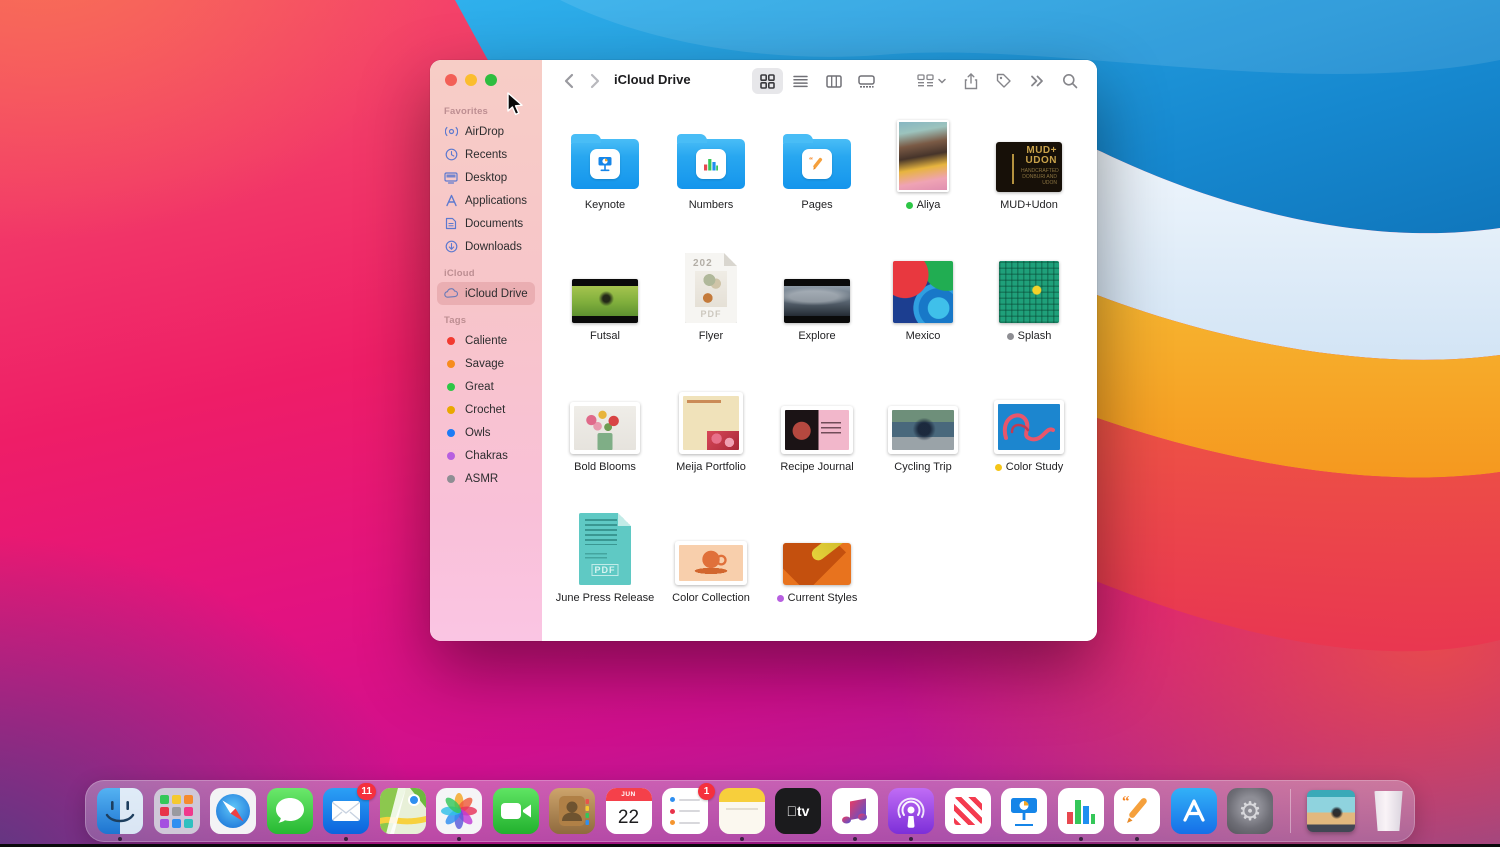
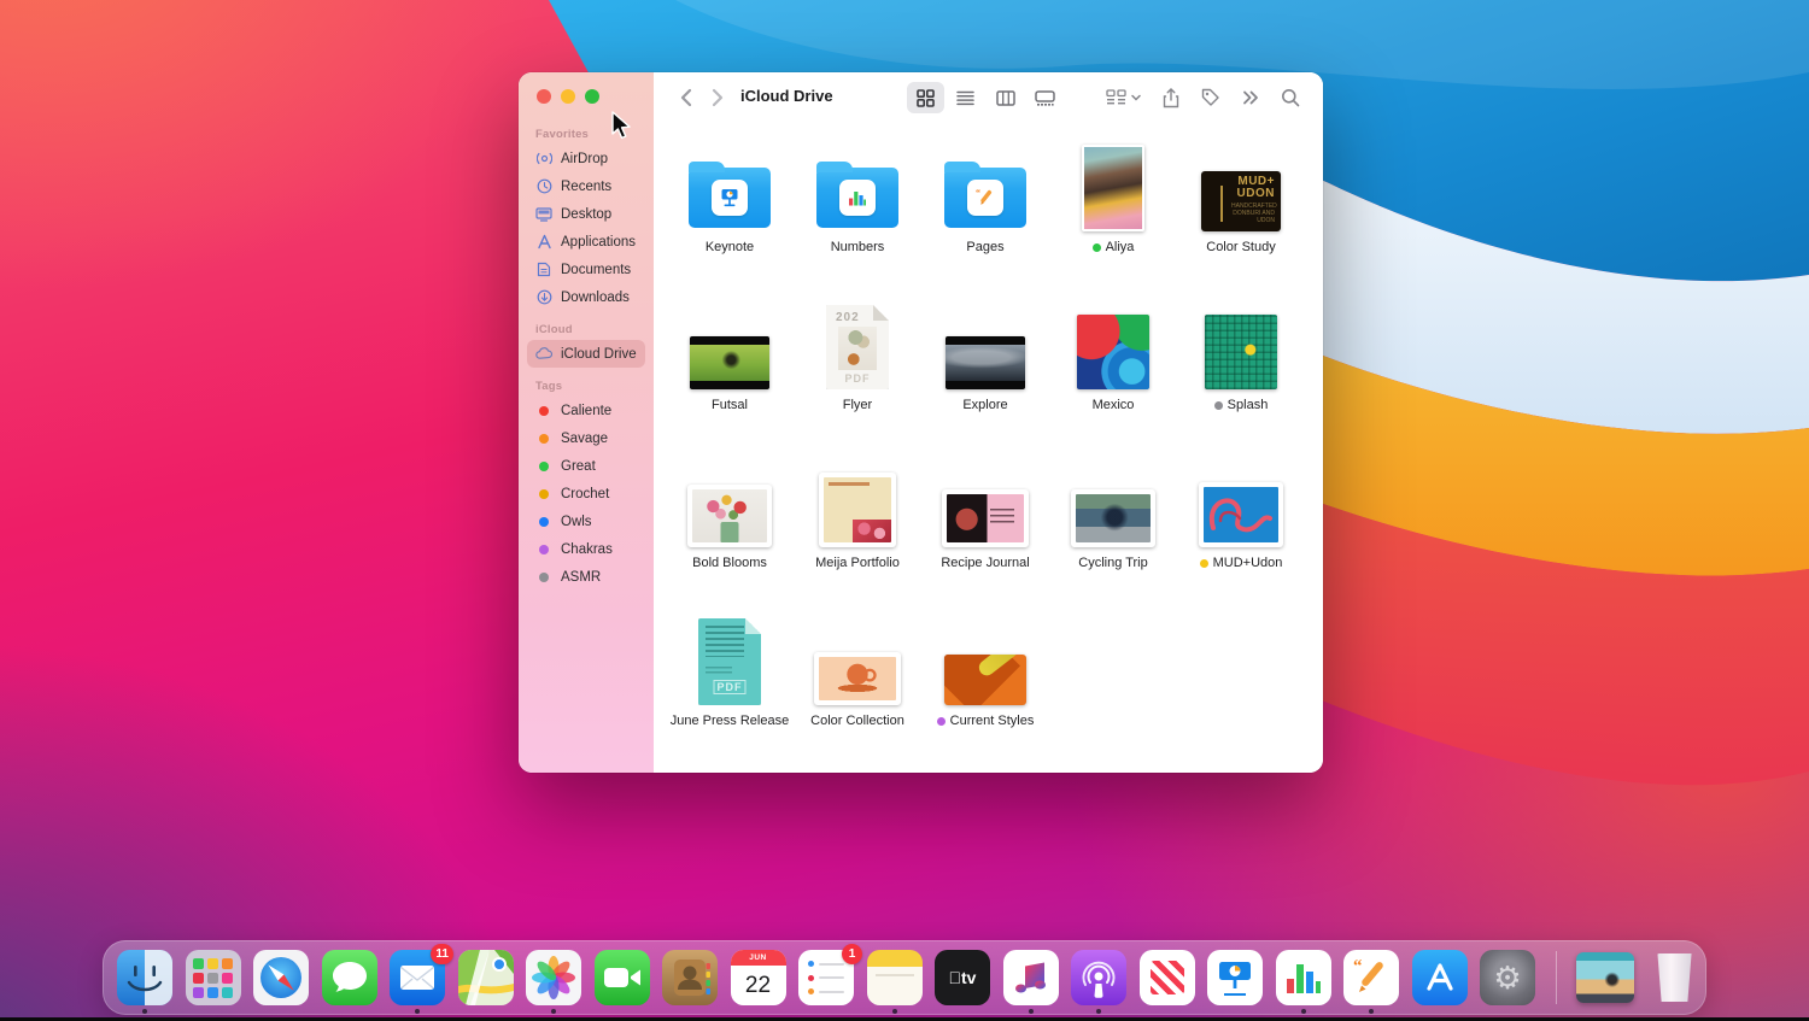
  Favorites
  AirDrop
  Recents
  Desktop
  Applications
  Documents
  Downloads
  iCloud
  iCloud Drive
  Tags
  Caliente
  Savage
  Great
  Crochet
  Owls
  Chakras
  ASMR
  iCloud Drive
  Keynote
  Numbers
  “
  Pages
  Aliya
  MUD+
  UDON
- MUD+Udon
+ Color Study
  Futsal
  202
  PDF
  Flyer
  Explore
  Mexico
  Splash
  Bold Blooms
  Meija Portfolio
  Recipe Journal
  Cycling Trip
- Color Study
+ MUD+Udon
  PDF
  June Press Release
  Color Collection
  Current Styles
  11
  22
  1
  tv
  “
  ⚙
